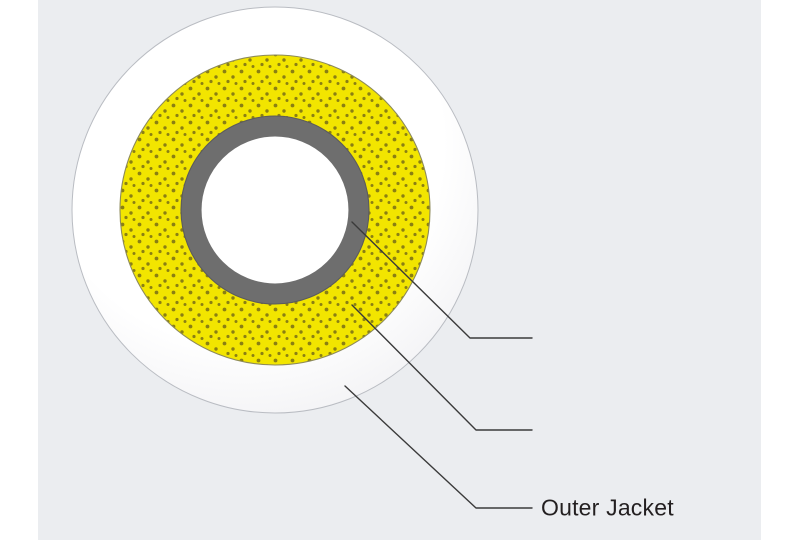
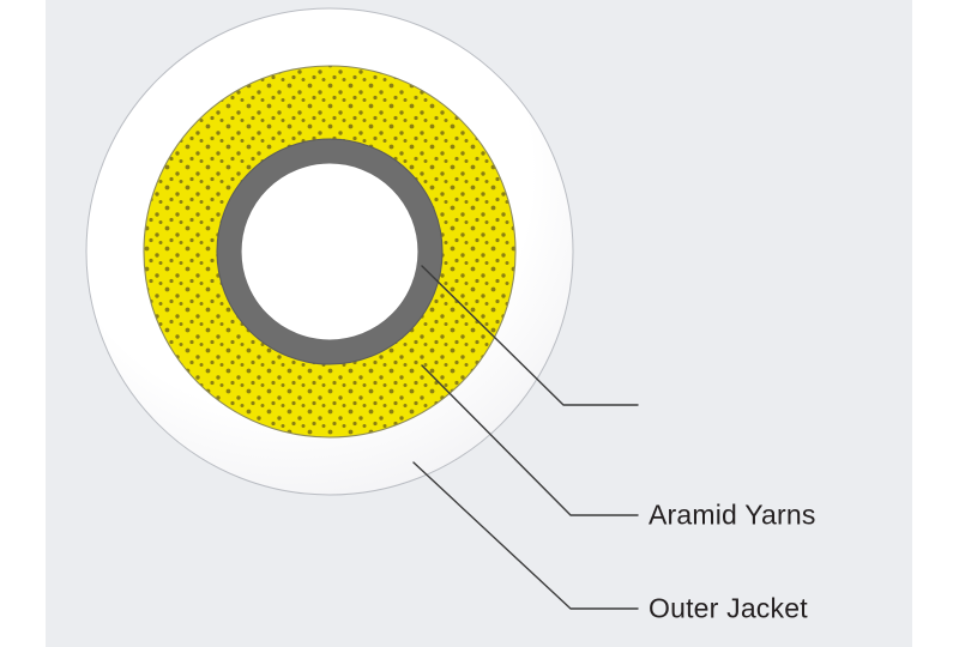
+ Aramid Yarns
  Outer Jacket
